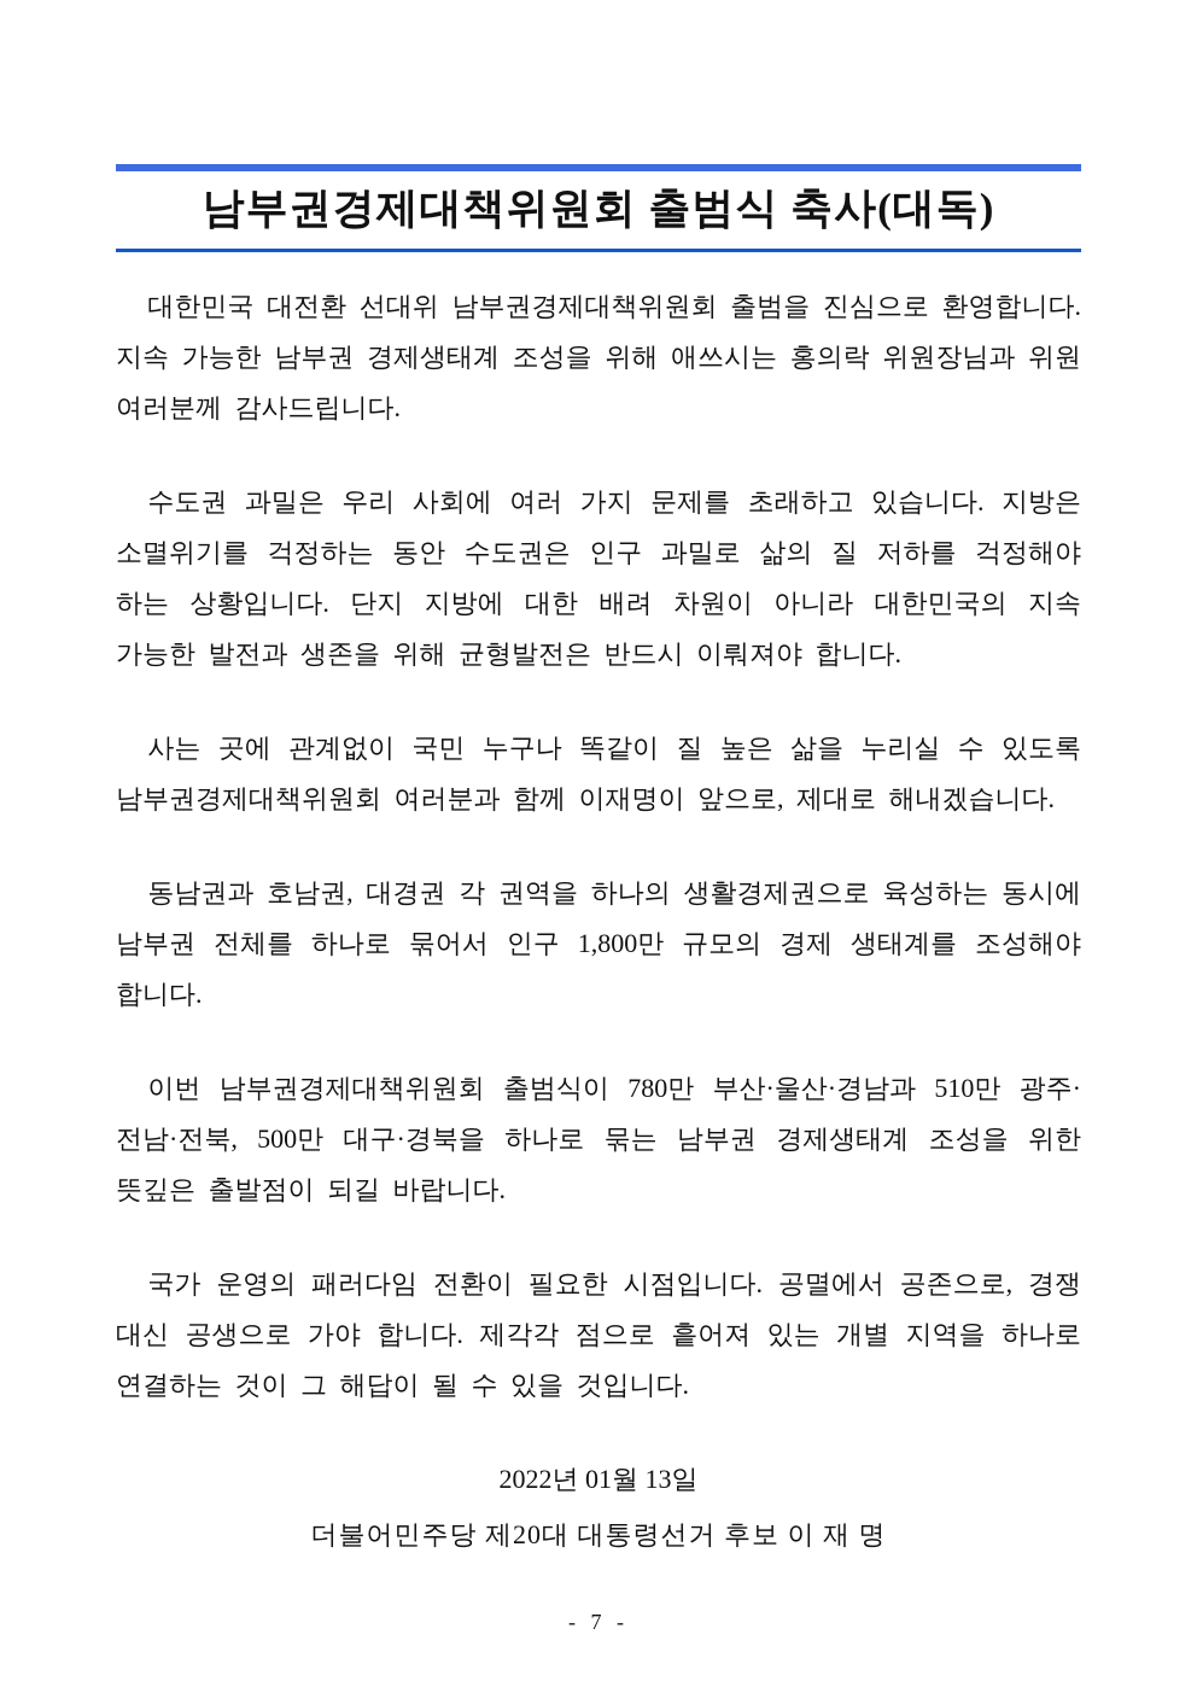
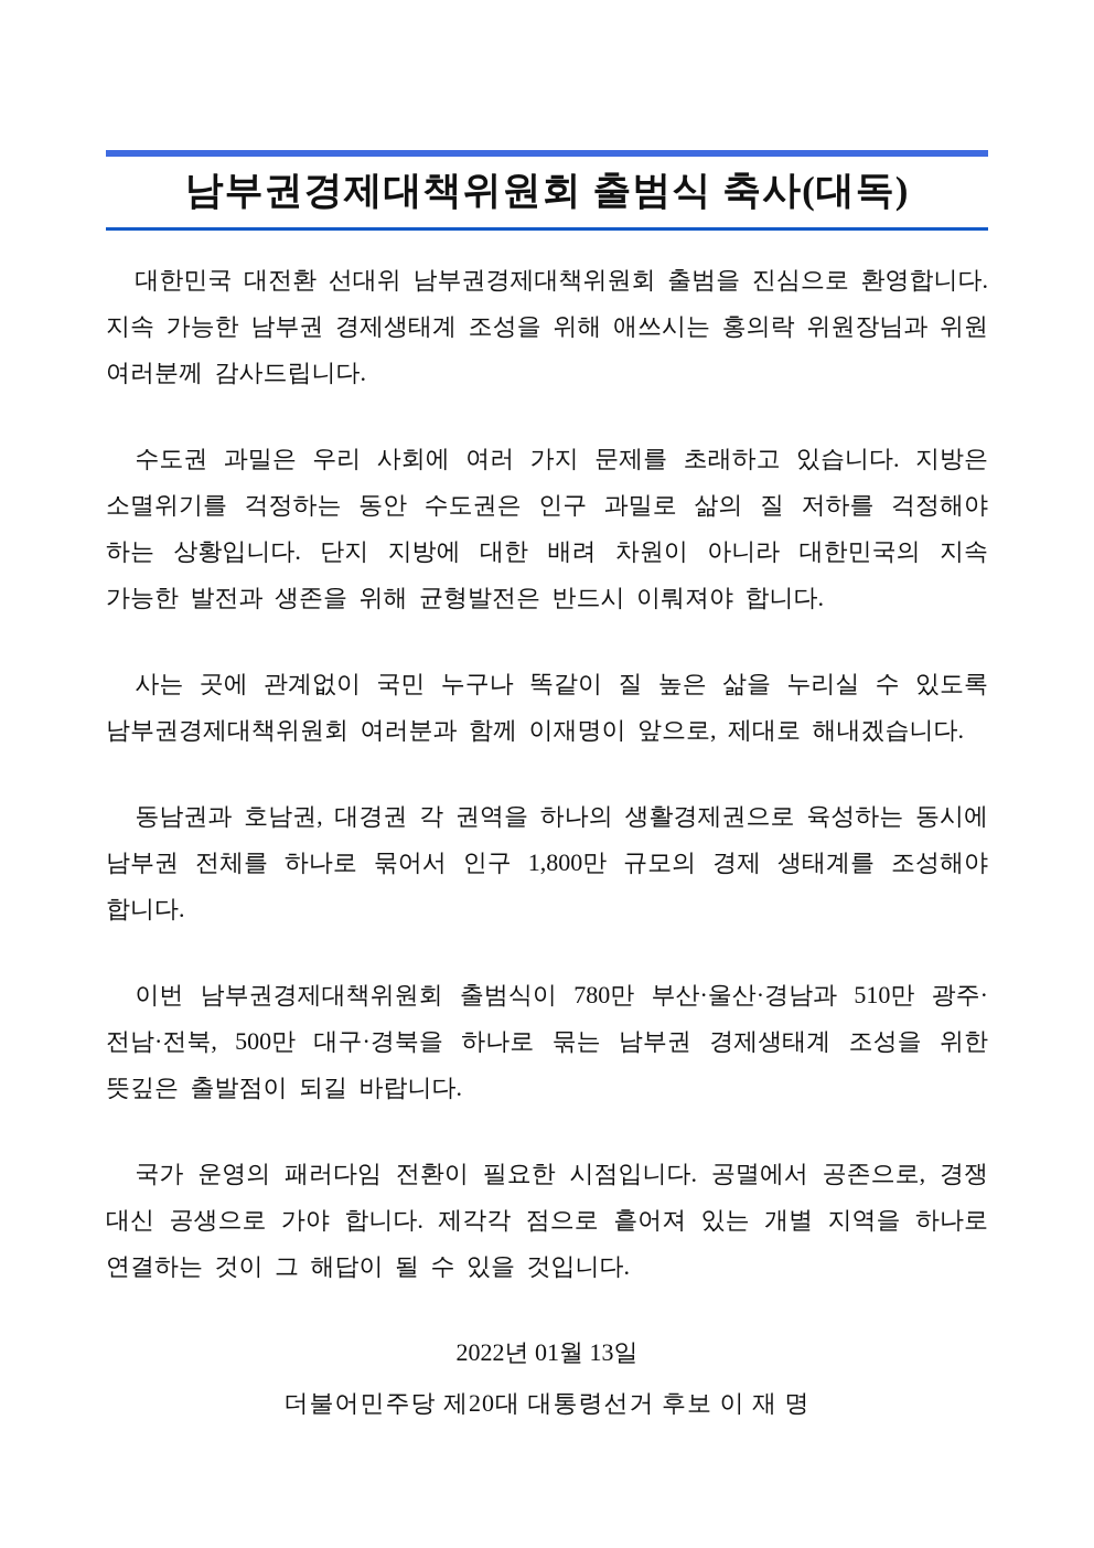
  남부권경제대책위원회 출범식 축사(대독)
  대한민국 대전환 선대위 남부권경제대책위원회 출범을 진심으로 환영합니다. 지속 가능한 남부권 경제생태계 조성을 위해 애쓰시는 홍의락 위원장님과 위원 여러분께 감사드립니다.
  수도권 과밀은 우리 사회에 여러 가지 문제를 초래하고 있습니다. 지방은 소멸위기를 걱정하는 동안 수도권은 인구 과밀로 삶의 질 저하를 걱정해야 하는 상황입니다. 단지 지방에 대한 배려 차원이 아니라 대한민국의 지속 가능한 발전과 생존을 위해 균형발전은 반드시 이뤄져야 합니다.
  사는 곳에 관계없이 국민 누구나 똑같이 질 높은 삶을 누리실 수 있도록 남부권경제대책위원회 여러분과 함께 이재명이 앞으로, 제대로 해내겠습니다.
  동남권과 호남권, 대경권 각 권역을 하나의 생활경제권으로 육성하는 동시에 남부권 전체를 하나로 묶어서 인구 1,800만 규모의 경제 생태계를 조성해야 합니다.
  이번 남부권경제대책위원회 출범식이 780만 부산·울산·경남과 510만 광주·전남·전북, 500만 대구·경북을 하나로 묶는 남부권 경제생태계 조성을 위한 뜻깊은 출발점이 되길 바랍니다.
  국가 운영의 패러다임 전환이 필요한 시점입니다. 공멸에서 공존으로, 경쟁 대신 공생으로 가야 합니다. 제각각 점으로 흩어져 있는 개별 지역을 하나로 연결하는 것이 그 해답이 될 수 있을 것입니다.
  2022년 01월 13일
  더불어민주당 제20대 대통령선거 후보 이 재 명
- - 7 -
